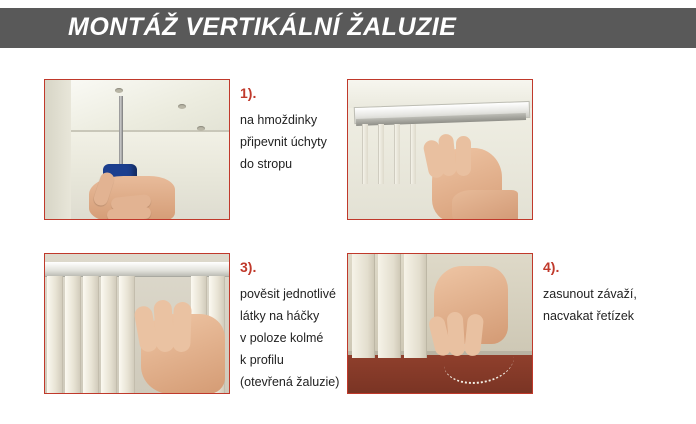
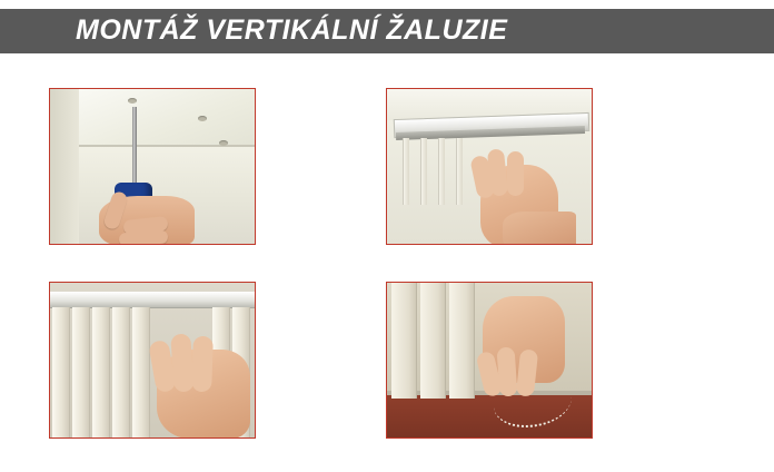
  MONTÁŽ VERTIKÁLNÍ ŽALUZIE
- 1).
- na hmoždinky
- připevnit úchyty
- do stropu
- 3).
- pověsit jednotlivé
- látky na háčky
- v poloze kolmé
- k profilu
- (otevřená žaluzie)
- 4).
- zasunout závaží,
- nacvakat řetízek
